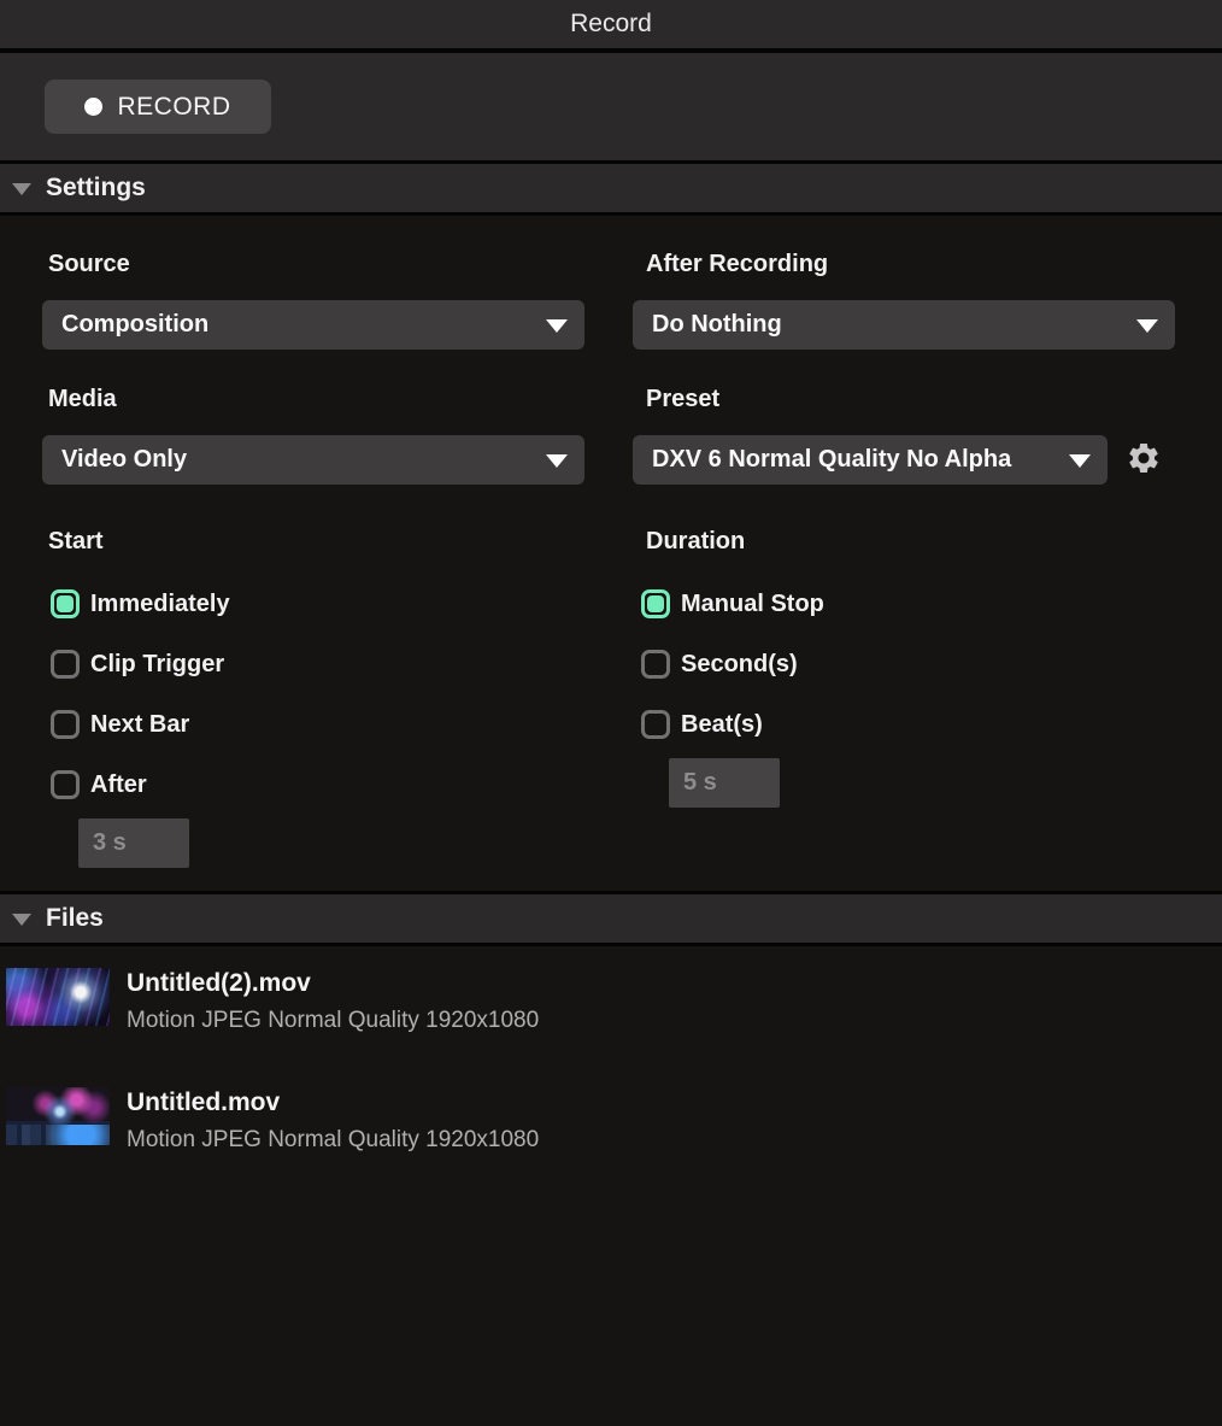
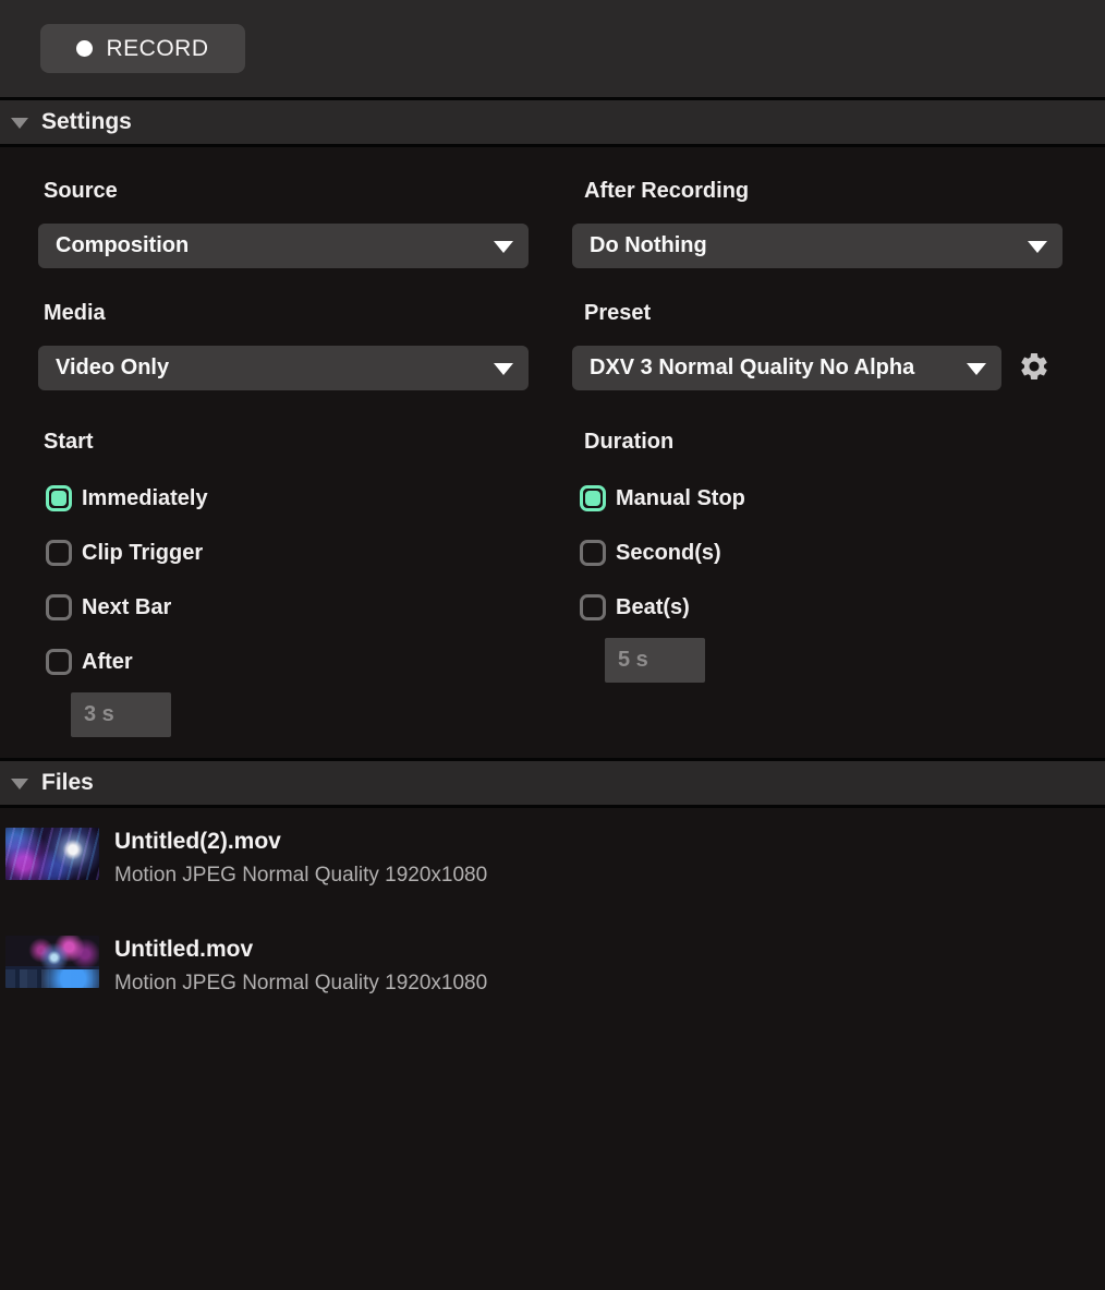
- Record
  RECORD
  Settings
  Source
  Composition
  After Recording
  Do Nothing
  Media
  Video Only
  Preset
- DXV 6 Normal Quality No Alpha
+ DXV 3 Normal Quality No Alpha
  Start
  Immediately
  Clip Trigger
  Next Bar
  After
  3 s
  Duration
  Manual Stop
  Second(s)
  Beat(s)
  5 s
  Files
  Untitled(2).mov
  Motion JPEG Normal Quality 1920x1080
  Untitled.mov
  Motion JPEG Normal Quality 1920x1080
